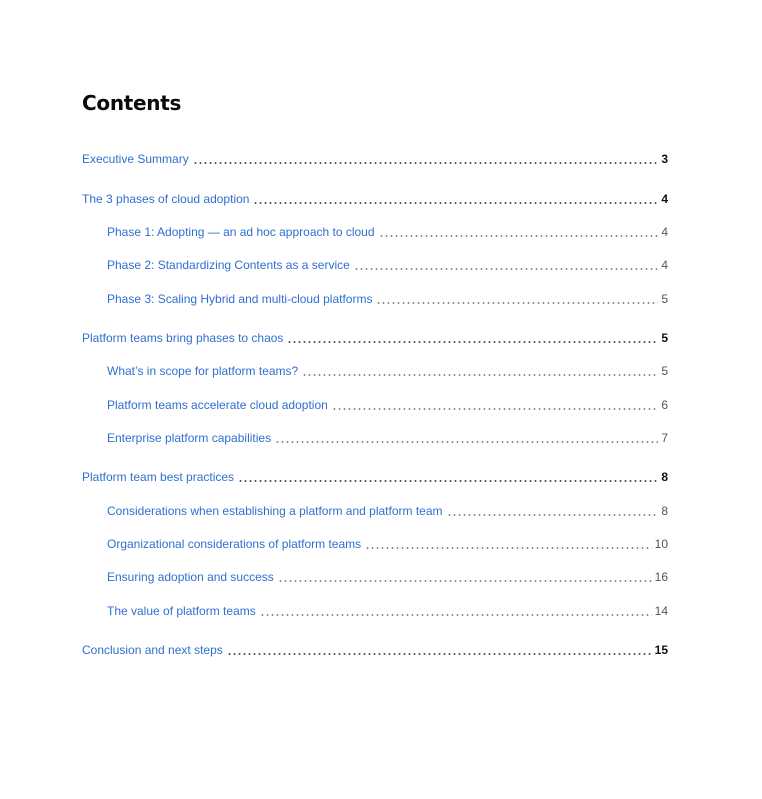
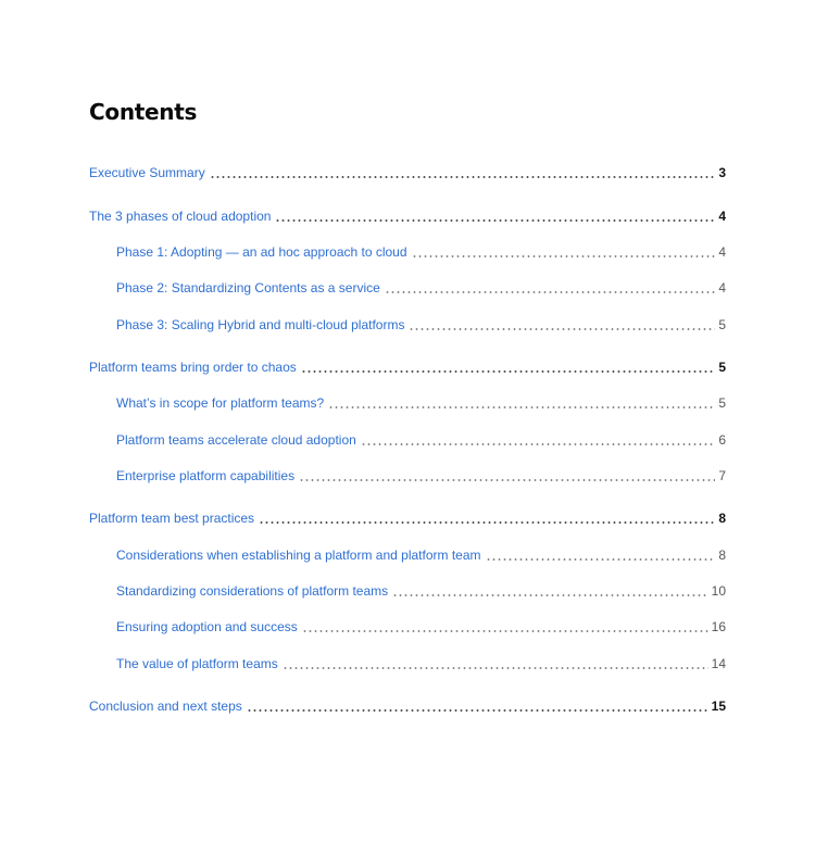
  Contents
  Executive Summary
  3
  The 3 phases of cloud adoption
  4
  Phase 1: Adopting — an ad hoc approach to cloud
  4
  Phase 2: Standardizing Contents as a service
  4
  Phase 3: Scaling Hybrid and multi-cloud platforms
  5
- Platform teams bring phases to chaos
+ Platform teams bring order to chaos
  5
  What’s in scope for platform teams?
  5
  Platform teams accelerate cloud adoption
  6
  Enterprise platform capabilities
  7
  Platform team best practices
  8
  Considerations when establishing a platform and platform team
  8
- Organizational considerations of platform teams
+ Standardizing considerations of platform teams
  10
  Ensuring adoption and success
  16
  The value of platform teams
  14
  Conclusion and next steps
  15
